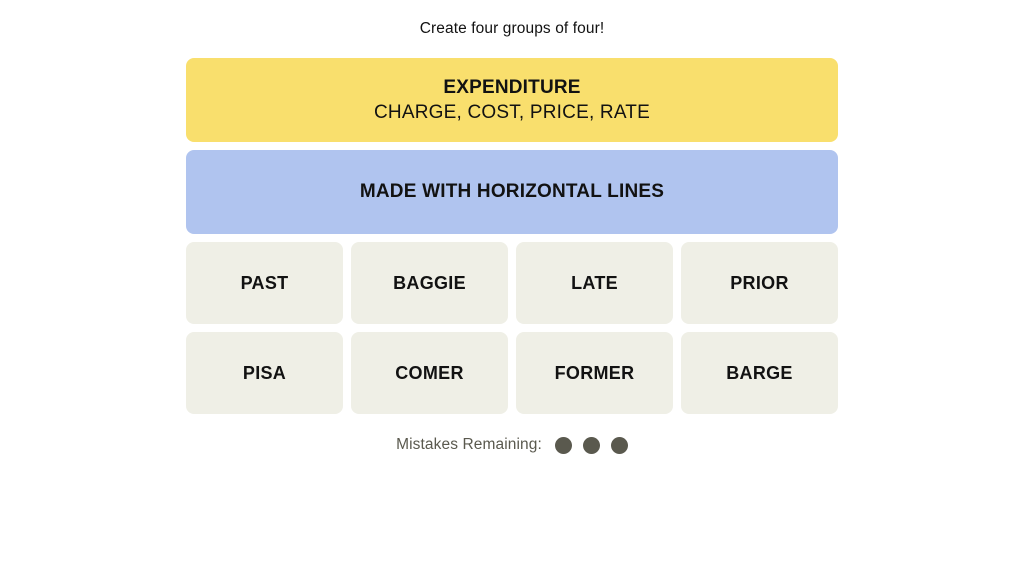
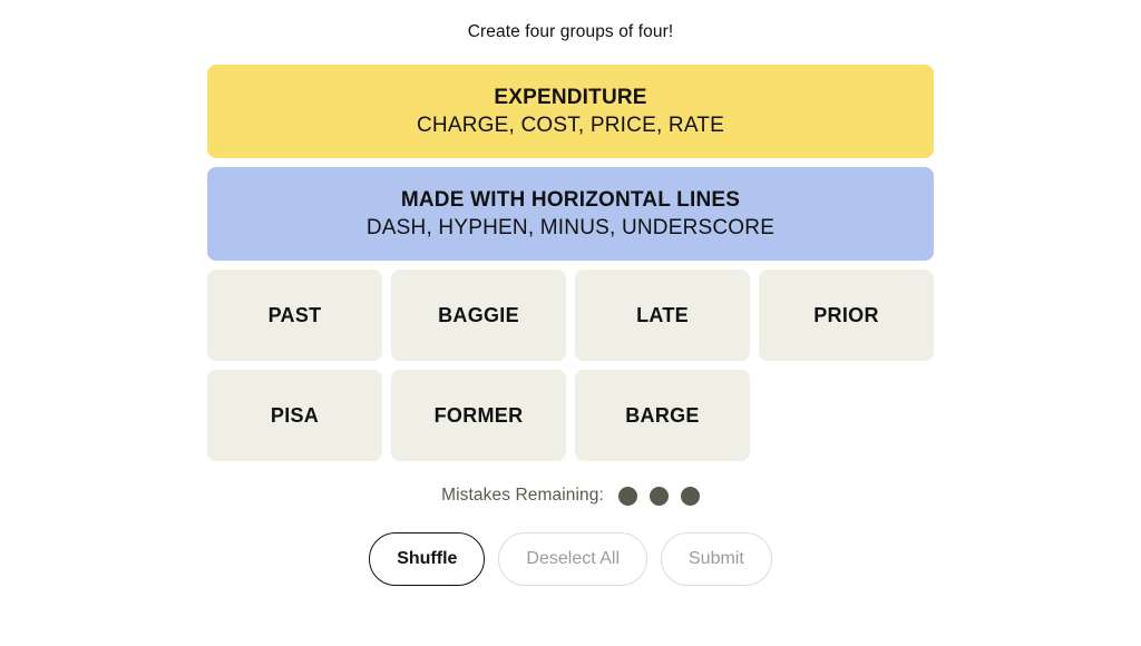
  Create four groups of four!
  EXPENDITURE
  CHARGE, COST, PRICE, RATE
  MADE WITH HORIZONTAL LINES
+ DASH, HYPHEN, MINUS, UNDERSCORE
  PAST
  BAGGIE
  LATE
  PRIOR
  PISA
- COMER
  FORMER
  BARGE
  Mistakes Remaining:
+ Shuffle
+ Deselect All
+ Submit
